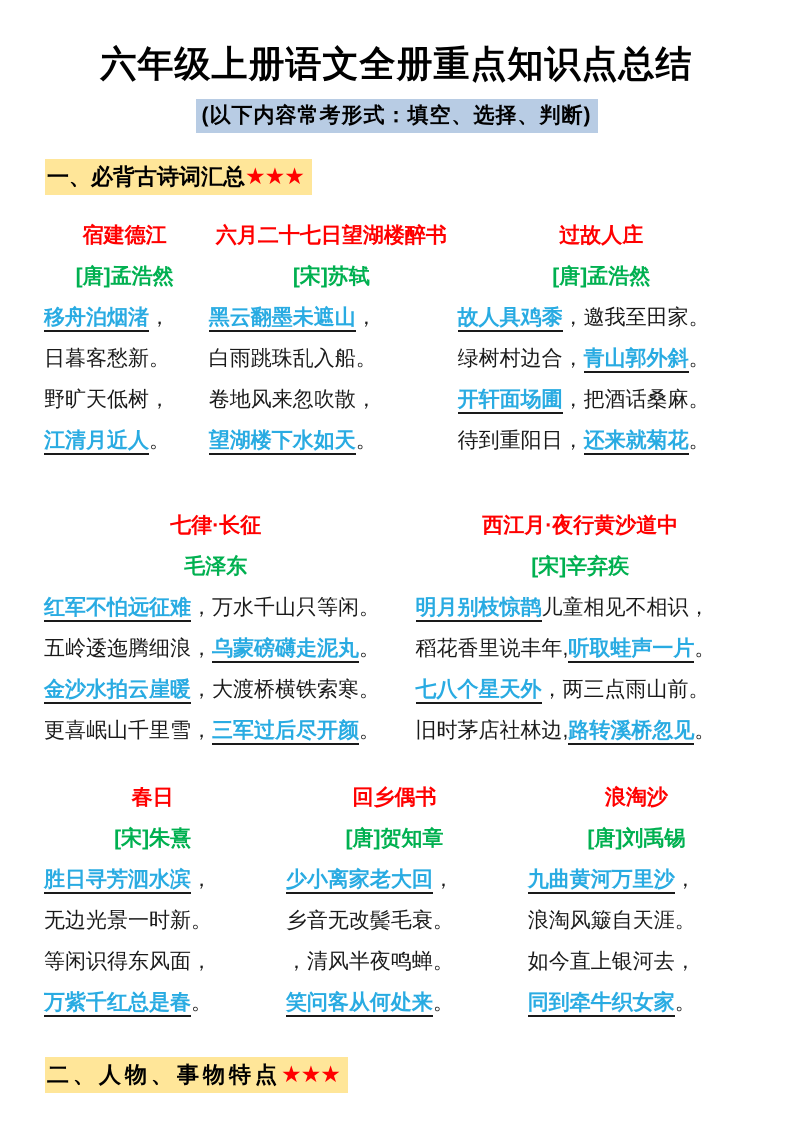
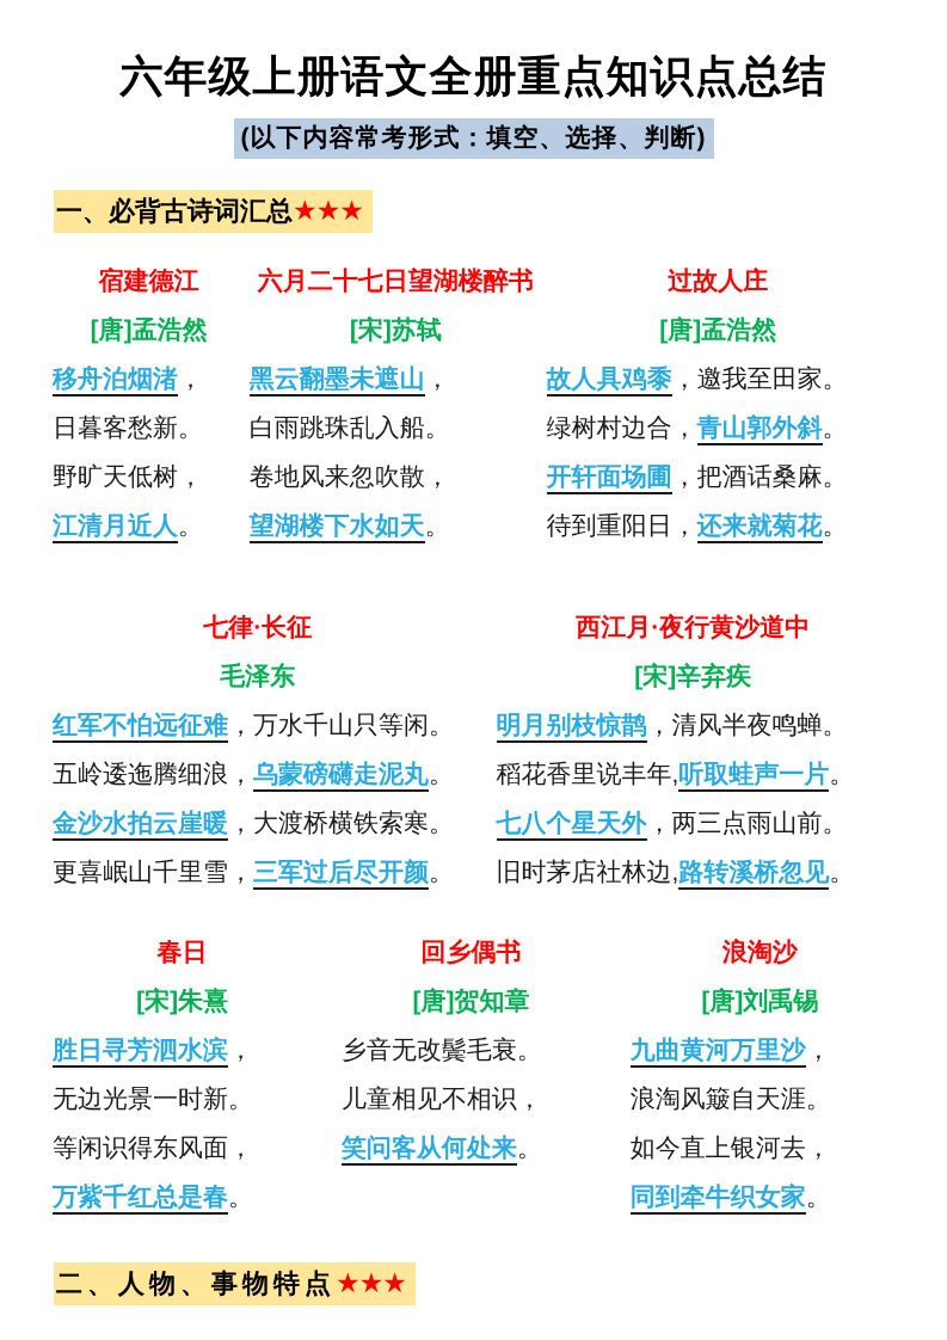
  六年级上册语文全册重点知识点总结
  (以下内容常考形式：填空、选择、判断)
  一、必背古诗词汇总★★★
  宿建德江
  [唐]孟浩然
  移舟泊烟渚，
  日暮客愁新。
  野旷天低树，
  江清月近人。
  六月二十七日望湖楼醉书
  [宋]苏轼
  黑云翻墨未遮山，
  白雨跳珠乱入船。
  卷地风来忽吹散，
  望湖楼下水如天。
  过故人庄
  [唐]孟浩然
  故人具鸡黍，邀我至田家。
  绿树村边合，青山郭外斜。
  开轩面场圃，把酒话桑麻。
  待到重阳日，还来就菊花。
  七律·长征
  毛泽东
  红军不怕远征难，万水千山只等闲。
  五岭逶迤腾细浪，乌蒙磅礴走泥丸。
  金沙水拍云崖暖，大渡桥横铁索寒。
  更喜岷山千里雪，三军过后尽开颜。
  西江月·夜行黄沙道中
  [宋]辛弃疾
- 明月别枝惊鹊儿童相见不相识，
+ 明月别枝惊鹊，清风半夜鸣蝉。
  稻花香里说丰年,听取蛙声一片。
  七八个星天外，两三点雨山前。
  旧时茅店社林边,路转溪桥忽见。
  春日
  [宋]朱熹
  胜日寻芳泗水滨，
  无边光景一时新。
  等闲识得东风面，
  万紫千红总是春。
  回乡偶书
  [唐]贺知章
- 少小离家老大回，
  乡音无改鬓毛衰。
- ，清风半夜鸣蝉。
+ 儿童相见不相识，
  笑问客从何处来。
  浪淘沙
  [唐]刘禹锡
  九曲黄河万里沙，
  浪淘风簸自天涯。
  如今直上银河去，
  同到牵牛织女家。
  二、人物、事物特点★★★
